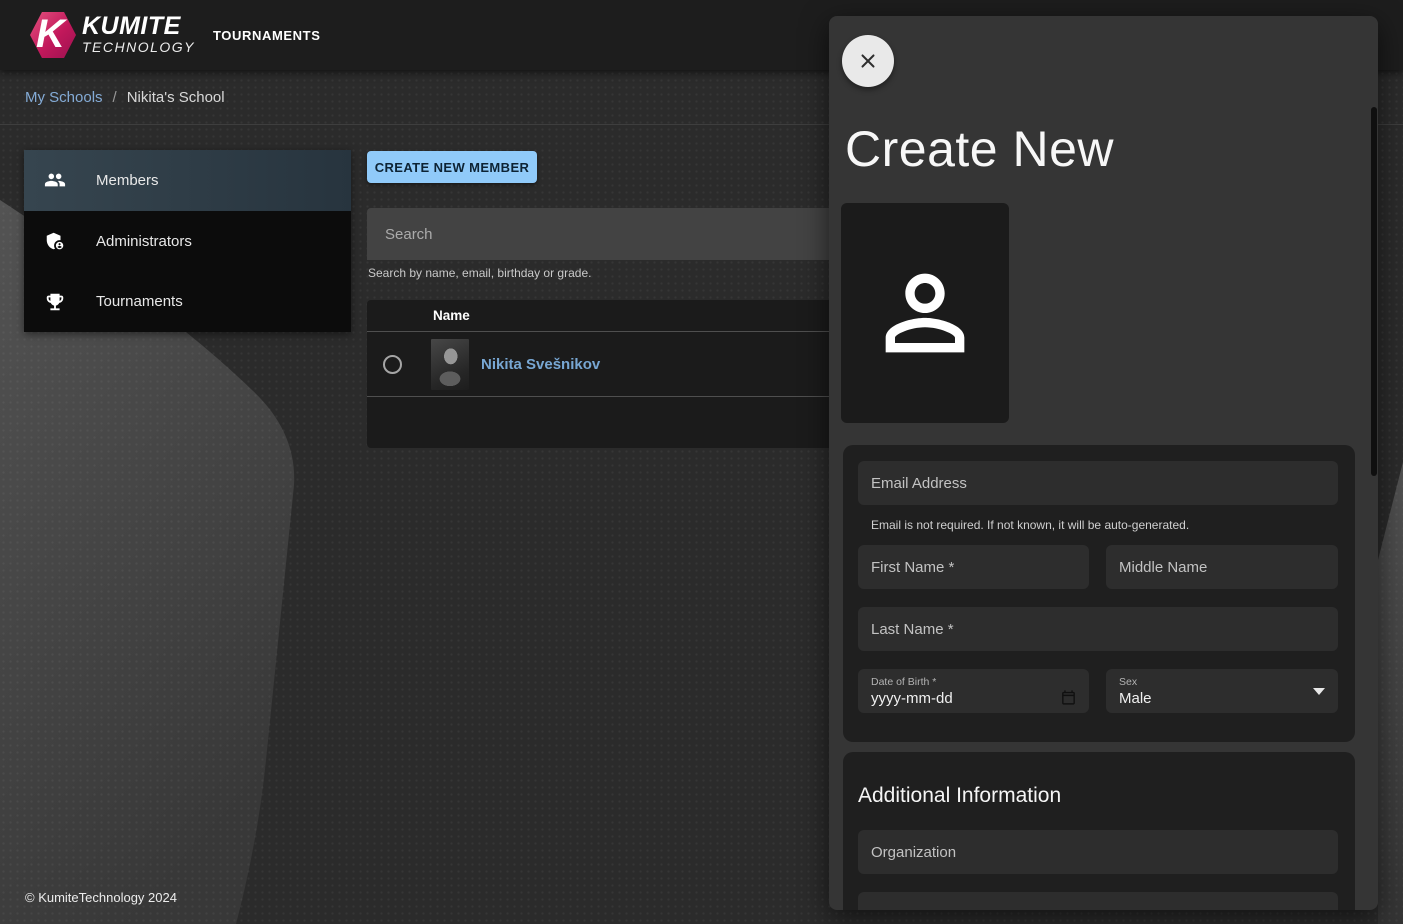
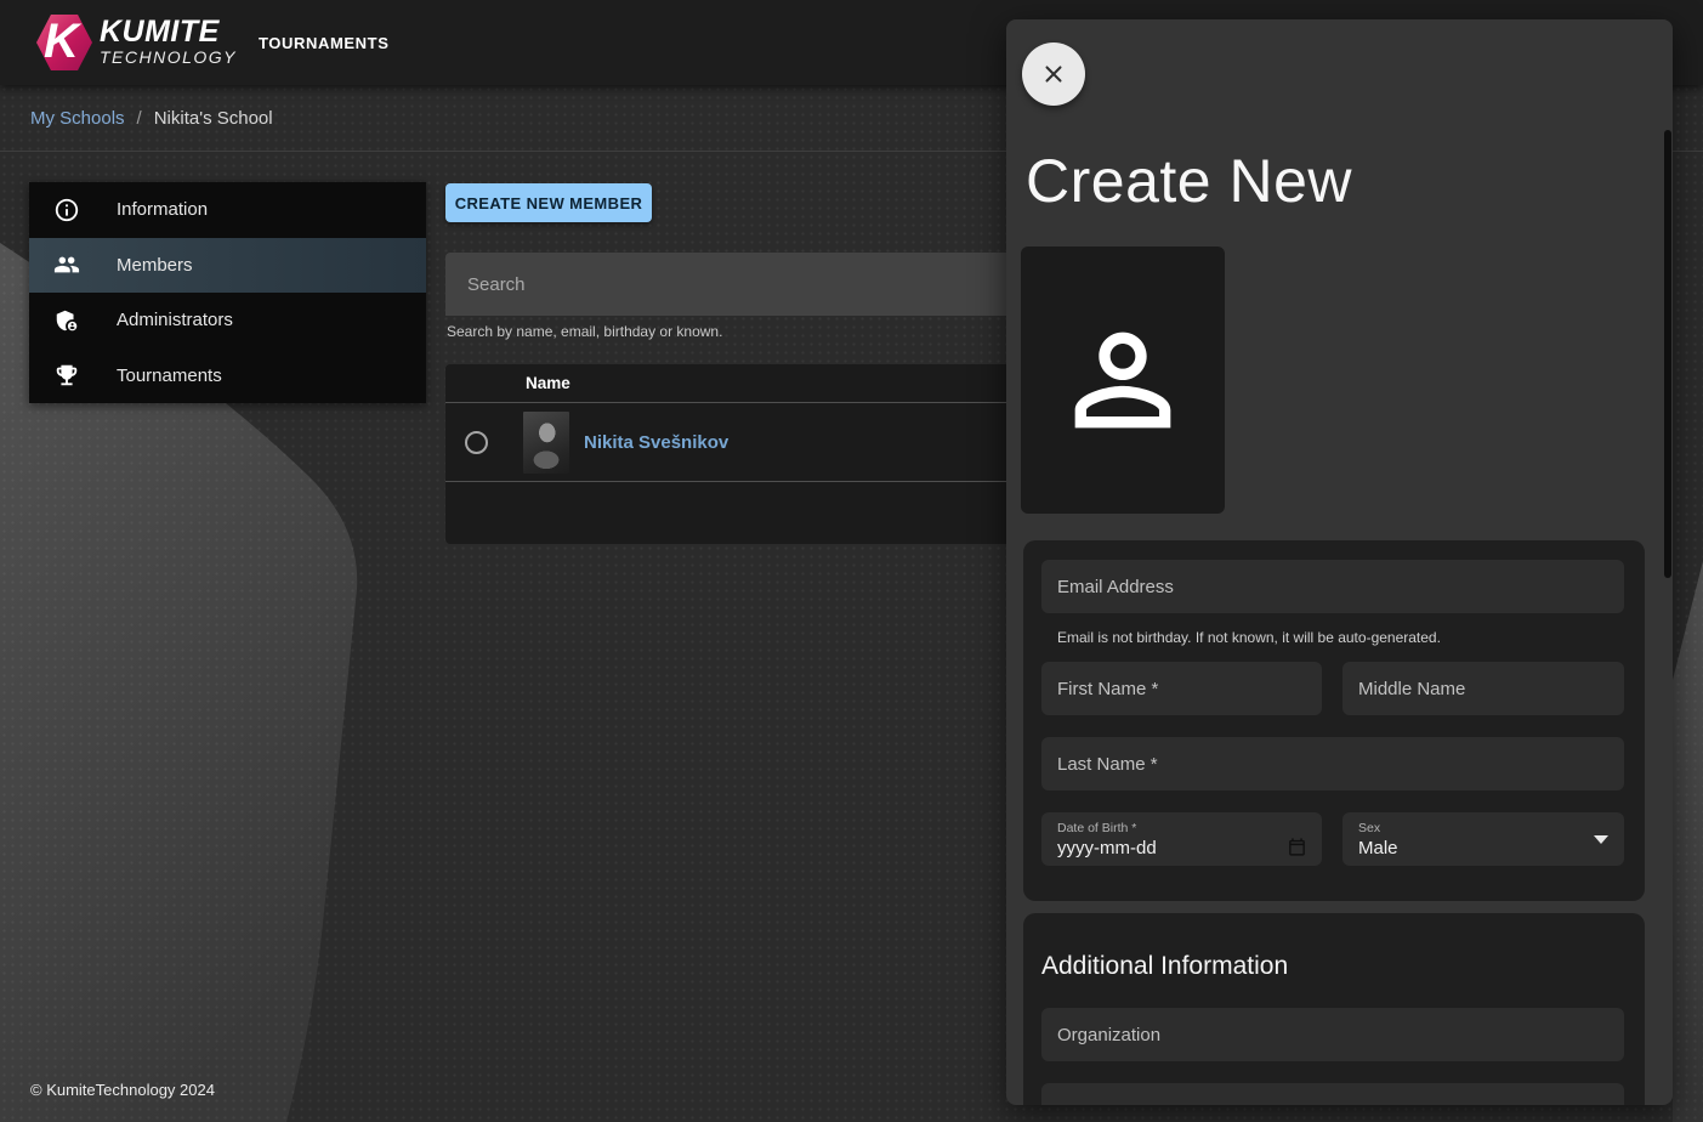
  K
  KUMITE
  TECHNOLOGY
  TOURNAMENTS
  My Schools
  /
  Nikita's School
+ Information
  Members
  Administrators
  Tournaments
  CREATE NEW MEMBER
  Search
- Search by name, email, birthday or grade.
+ Search by name, email, birthday or known.
  Name
  Nikita Svešnikov
  © KumiteTechnology 2024
  Create New
  Email Address
- Email is not required. If not known, it will be auto-generated.
+ Email is not birthday. If not known, it will be auto-generated.
  First Name *
  Middle Name
  Last Name *
  Date of Birth *
  yyyy-mm-dd
  Sex
  Male
  Additional Information
  Organization
